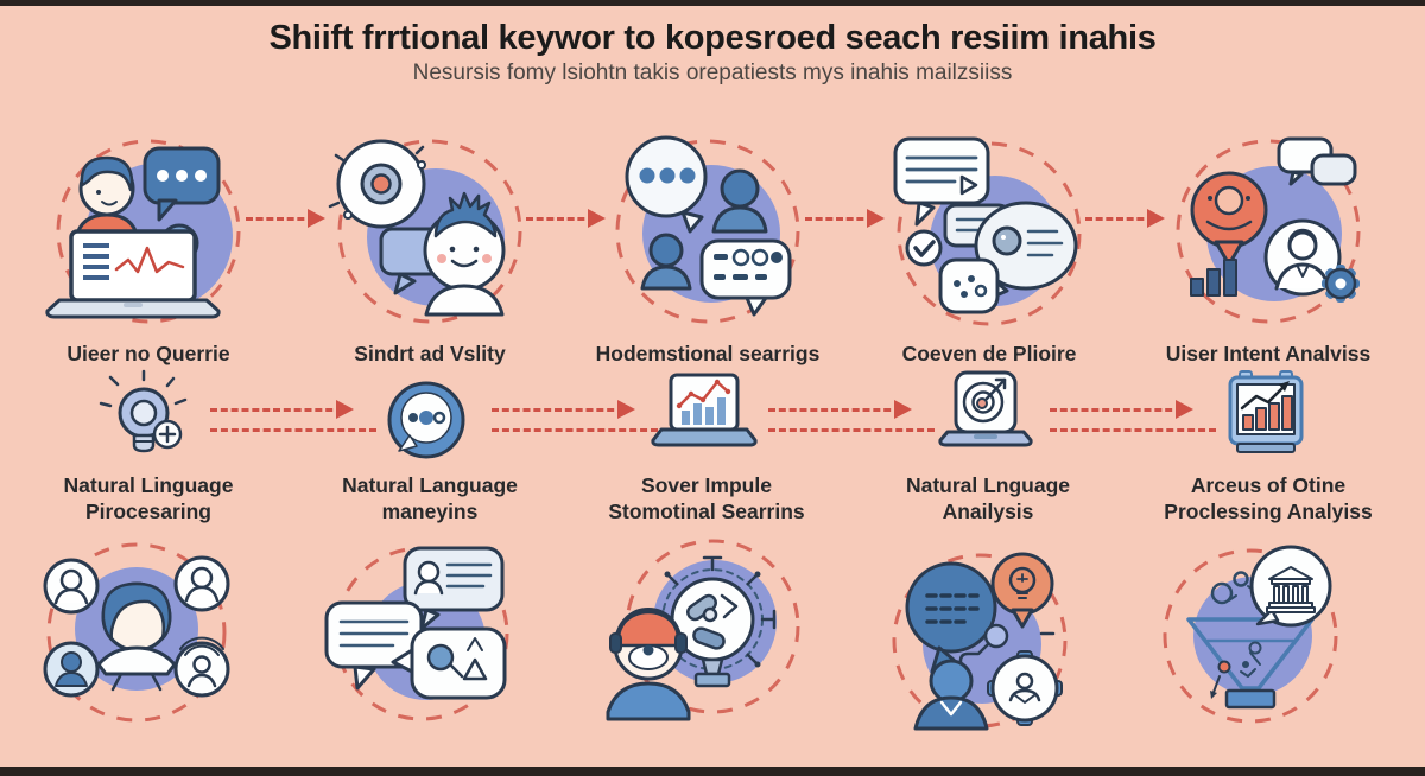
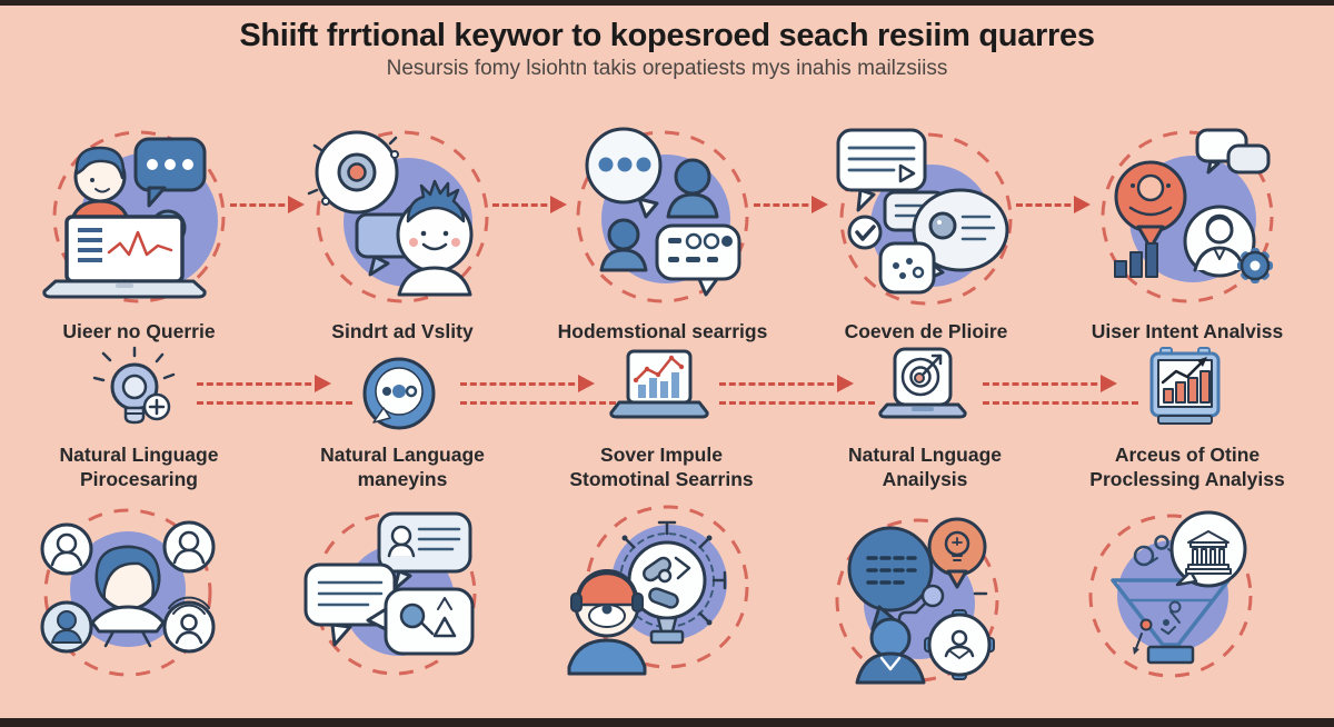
- Shiift frrtional keywor to kopesroed seach resiim inahis
+ Shiift frrtional keywor to kopesroed seach resiim quarres
  Nesursis fomy lsiohtn takis orepatiests mys inahis mailzsiiss
  Uieer no Querrie
  Sindrt ad Vslity
  Hodemstional searrigs
  Coeven de Plioire
  Uiser Intent Analviss
  Natural Linguage
  Pirocesaring
  Natural Language
  maneyins
  Sover Impule
  Stomotinal Searrins
  Natural Lnguage
  Anailysis
  Arceus of Otine
  Proclessing Analyiss
